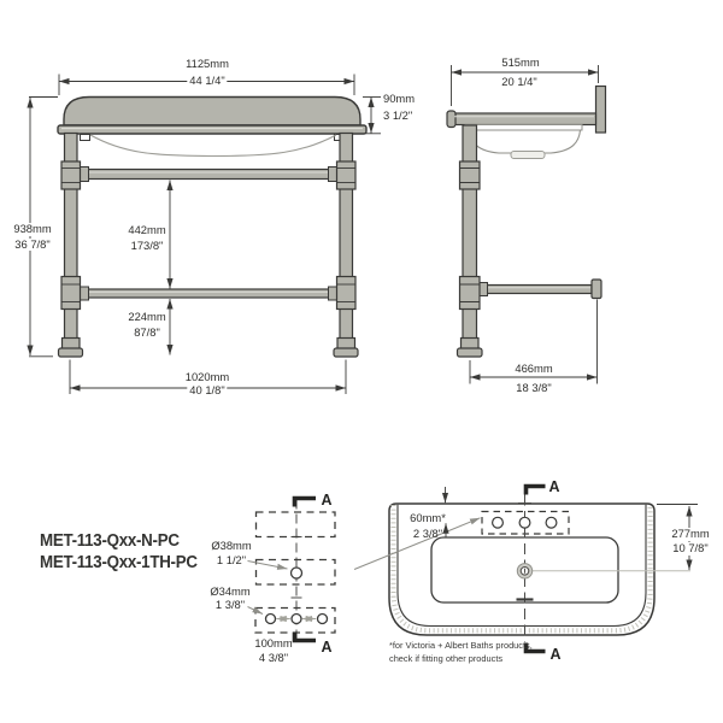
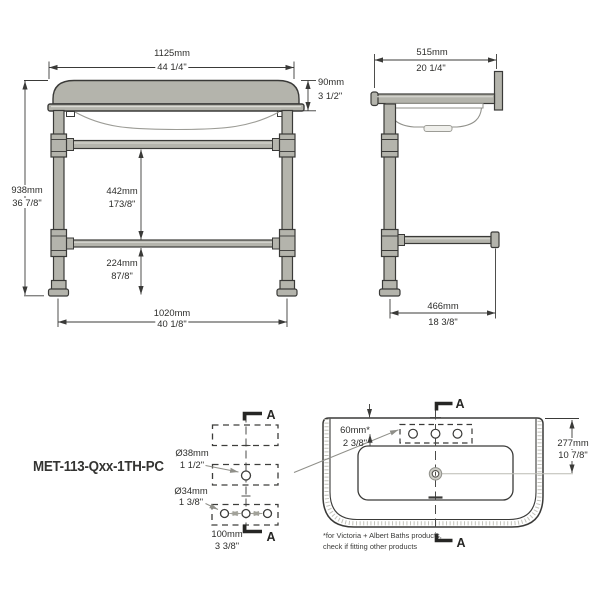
  1125mm
  44 1/4"
  90mm
  3 1/2"
  938mm
  36 7/8"
  442mm
  173/8"
  224mm
  87/8"
  1020mm
  40 1/8"
  515mm
  20 1/4"
  466mm
  18 3/8"
- MET-113-Qxx-N-PC
  MET-113-Qxx-1TH-PC
  Ø38mm
  1 1/2"
  Ø34mm
  1 3/8"
  100mm
- 4 3/8"
+ 3 3/8"
  A
  A
  60mm*
  2 3/8"
  277mm
  10 7/8"
  A
  A
  *for Victoria + Albert Baths products,
  check if fitting other products
